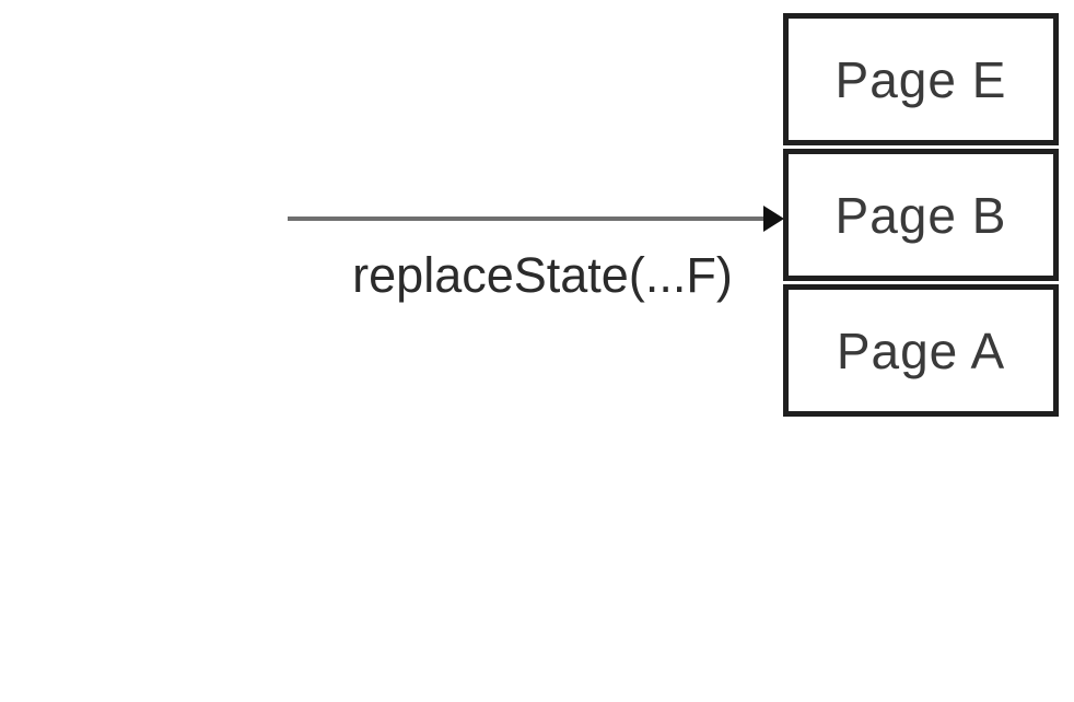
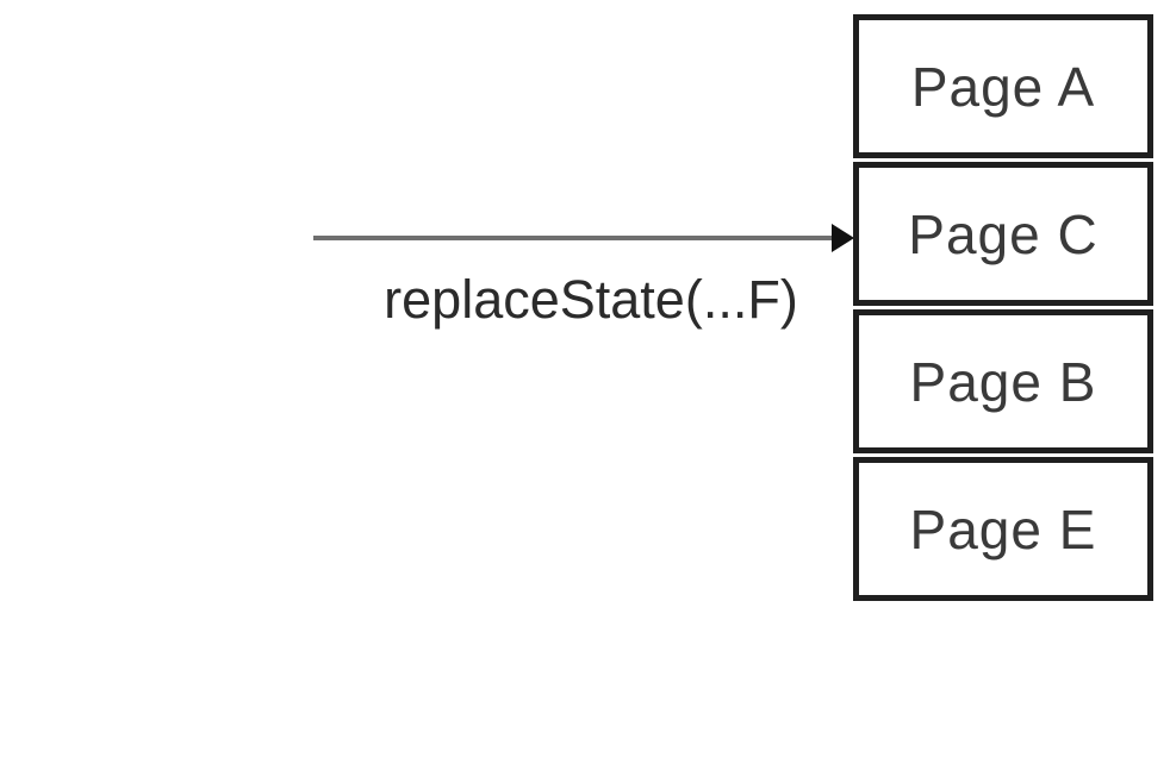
  replaceState(...F)
- Page E
+ Page A
+ Page C
  Page B
- Page A
+ Page E
